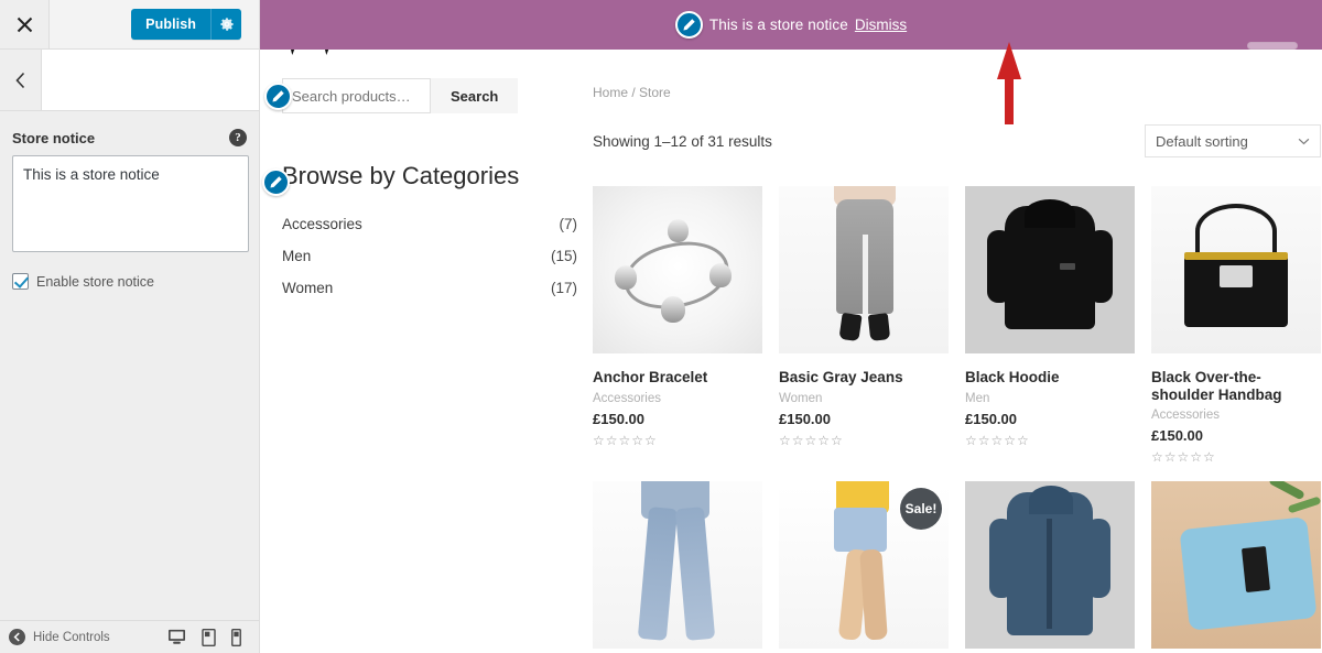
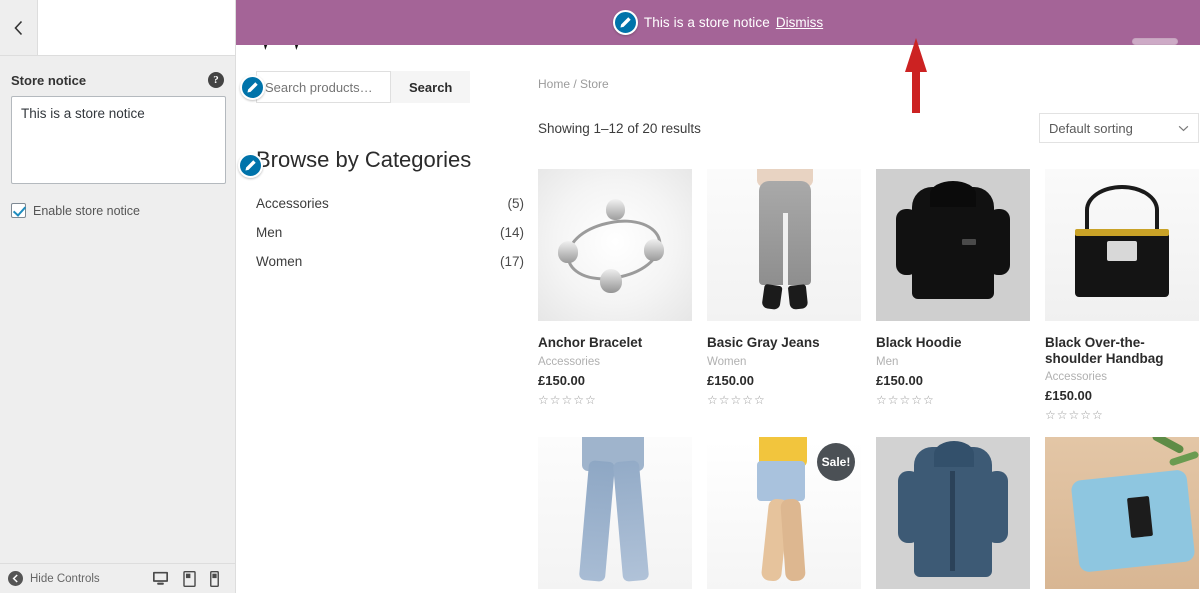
- Publish
  Store notice
  ?
  This is a store notice
  Enable store notice
  Hide Controls
  This is a store notice
  Dismiss
  Search products…
  Search
  Browse by Categories
  Accessories
- (7)
+ (5)
  Men
- (15)
+ (14)
  Women
  (17)
  Home / Store
- Showing 1–12 of 31 results
+ Showing 1–12 of 20 results
  Default sorting
  Anchor Bracelet
  Accessories
  £150.00
  ☆☆☆☆☆
  Basic Gray Jeans
  Women
  £150.00
  ☆☆☆☆☆
  Black Hoodie
  Men
  £150.00
  ☆☆☆☆☆
  Black Over-the-shoulder Handbag
  Accessories
  £150.00
  ☆☆☆☆☆
  Sale!
